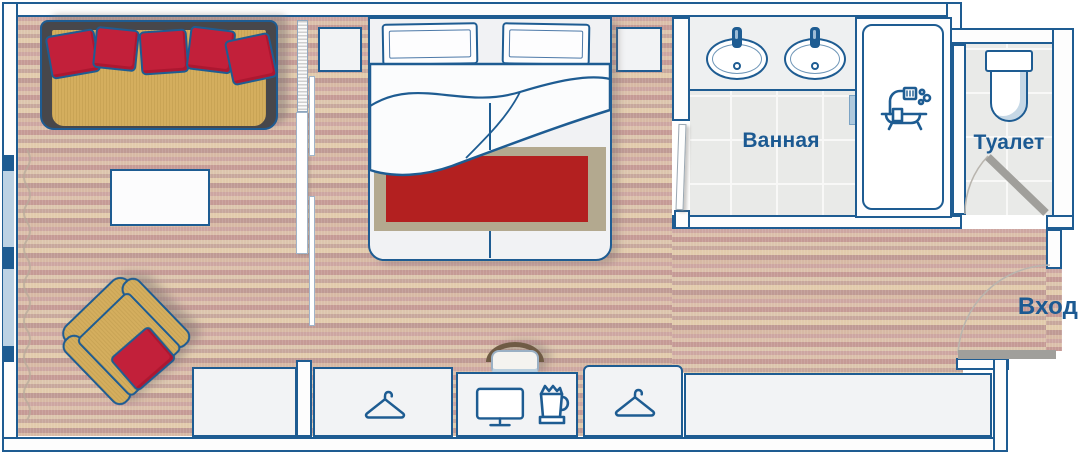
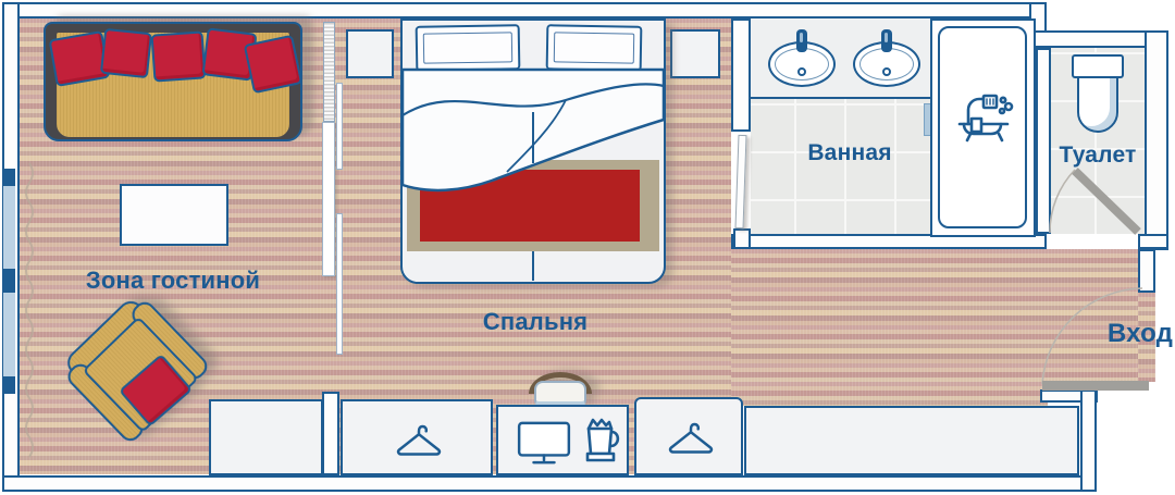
+ Зона гостиной
+ Спальня
  Ванная
  Туалет
  Вход
